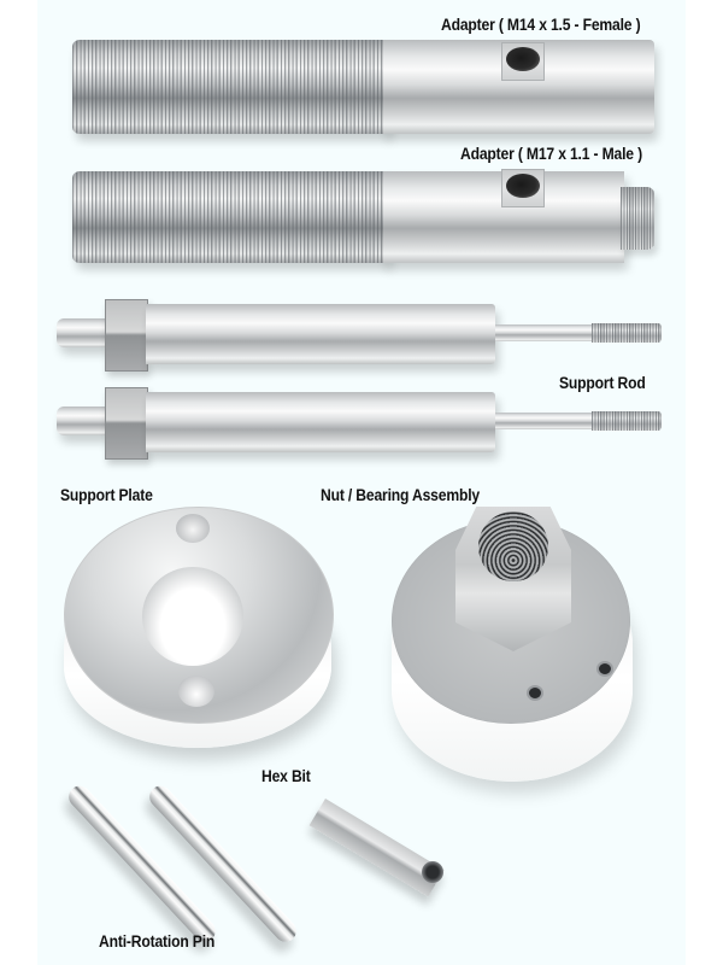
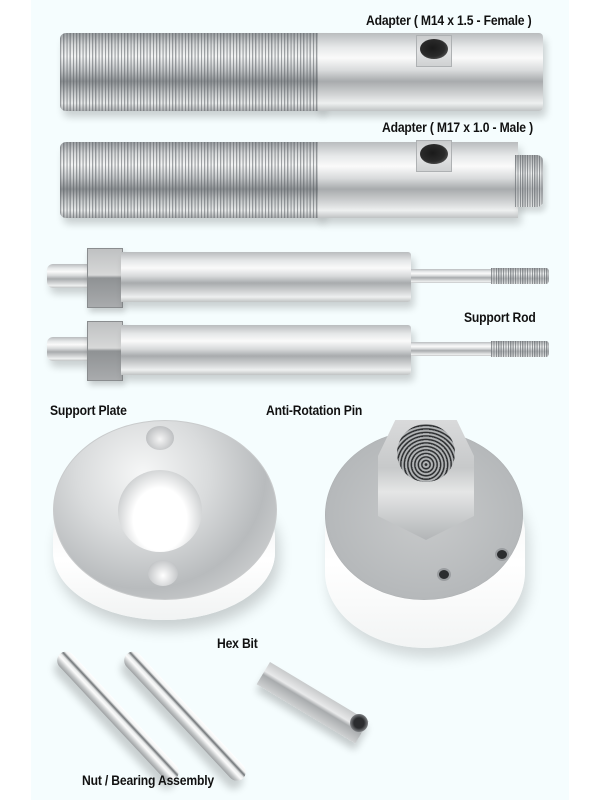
  Adapter ( M14 x 1.5 - Female )
- Adapter ( M17 x 1.1 - Male )
+ Adapter ( M17 x 1.0 - Male )
  Support Rod
  Support Plate
- Nut / Bearing Assembly
+ Anti-Rotation Pin
  Hex Bit
- Anti-Rotation Pin
+ Nut / Bearing Assembly
